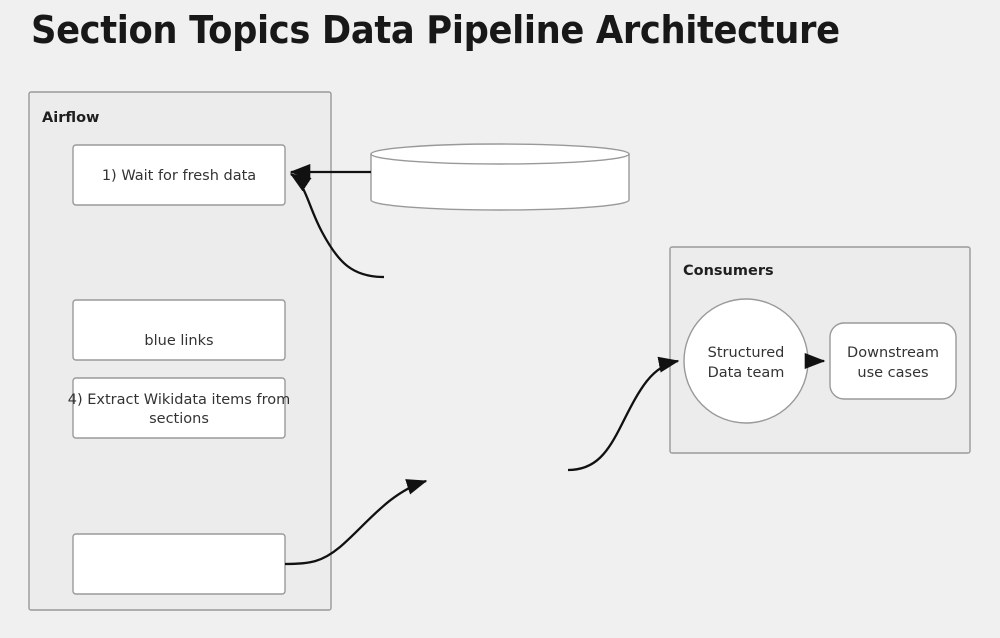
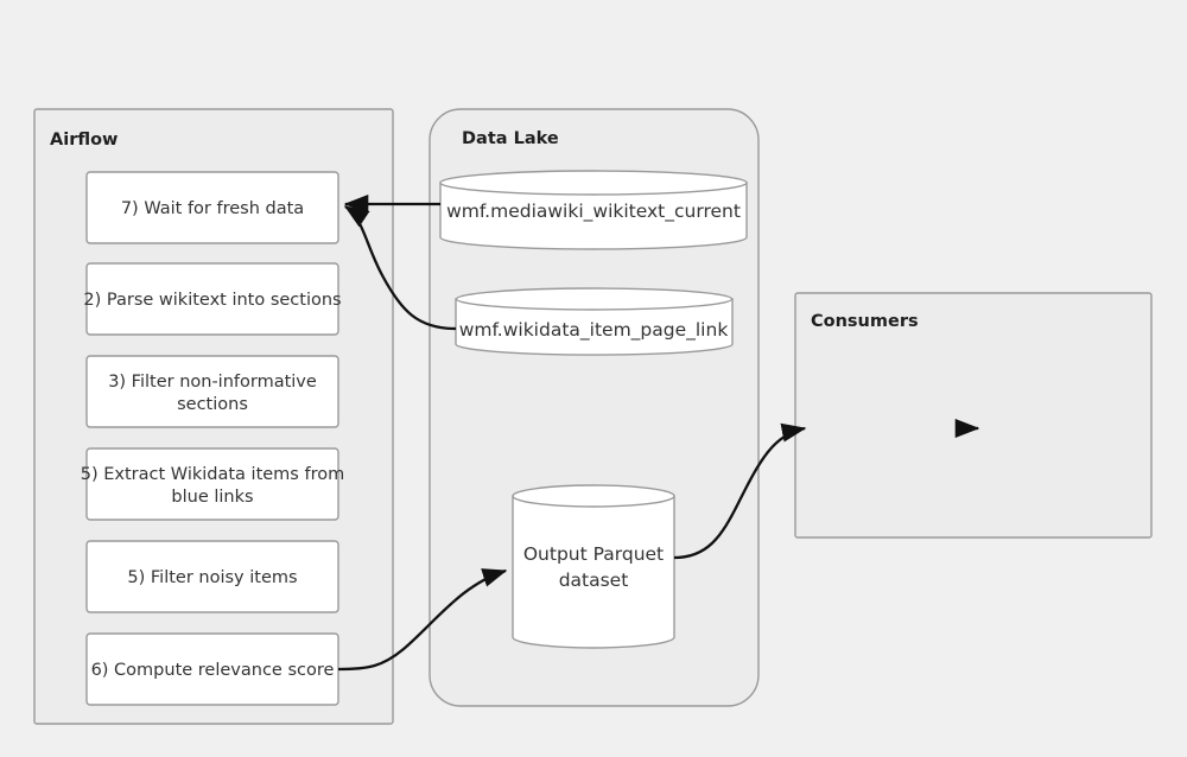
- Section Topics Data Pipeline Architecture
  Airflow
- 1) Wait for fresh data
+ 7) Wait for fresh data
+ 2) Parse wikitext into sections
+ 3) Filter non-informative
- blue links
+ sections
- 4) Extract Wikidata items from
+ 5) Extract Wikidata items from
- sections
+ blue links
+ 5) Filter noisy items
+ 6) Compute relevance score
+ Data Lake
+ wmf.mediawiki_wikitext_current
+ wmf.wikidata_item_page_link
+ Output Parquet
+ dataset
  Consumers
- Structured
- Data team
- Downstream
- use cases
